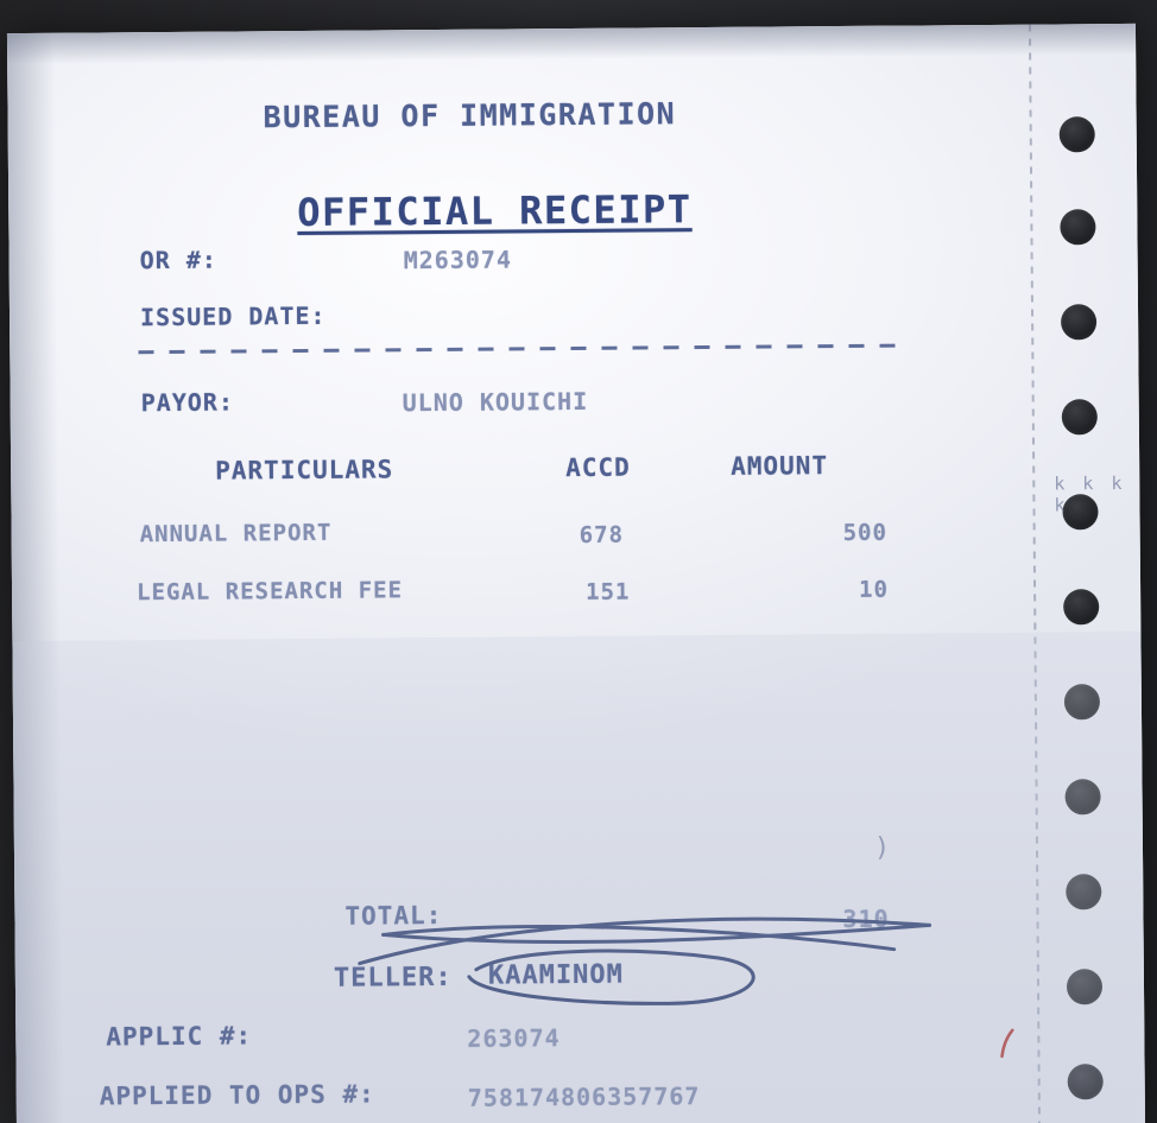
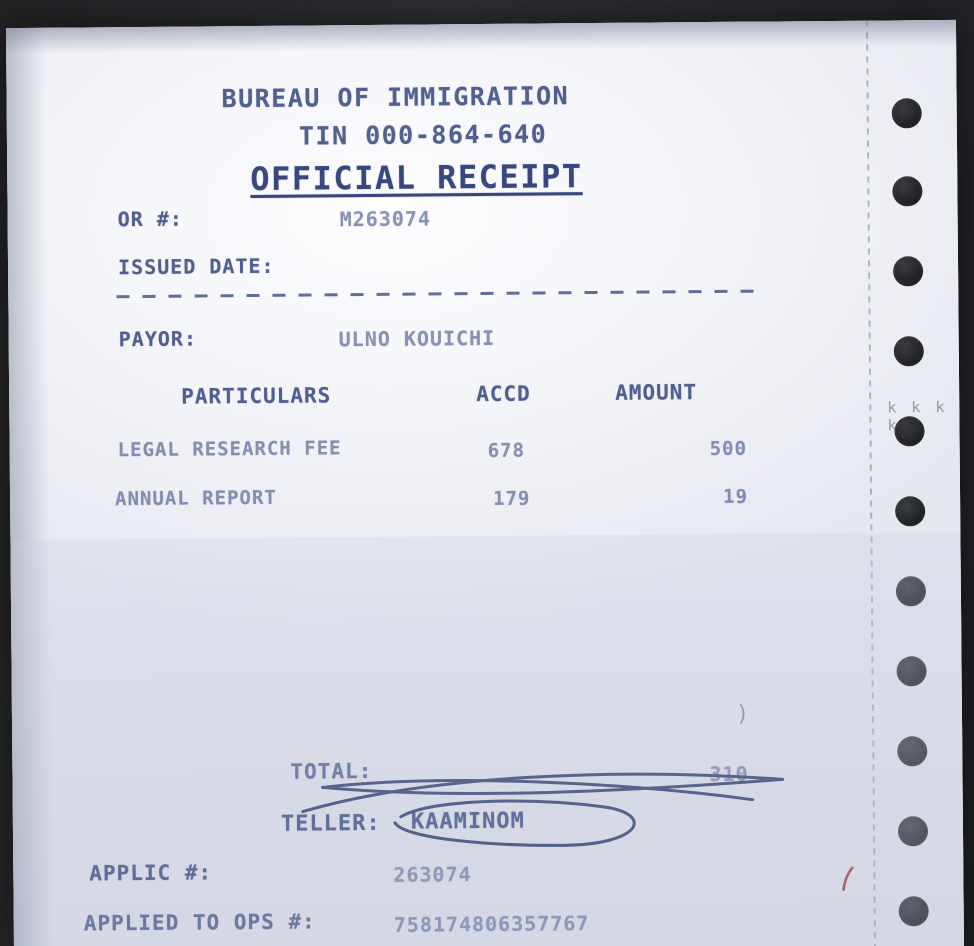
  BUREAU OF IMMIGRATION
+ TIN 000-864-640
  OFFICIAL RECEIPT
  OR #:
  M263074
  ISSUED DATE:
  PAYOR:
  ULNO KOUICHI
  PARTICULARS
  ACCD
  AMOUNT
- ANNUAL REPORT
+ LEGAL RESEARCH FEE
  678
  500
- LEGAL RESEARCH FEE
+ ANNUAL REPORT
- 151
+ 179
- 10
+ 19
  k k k k
